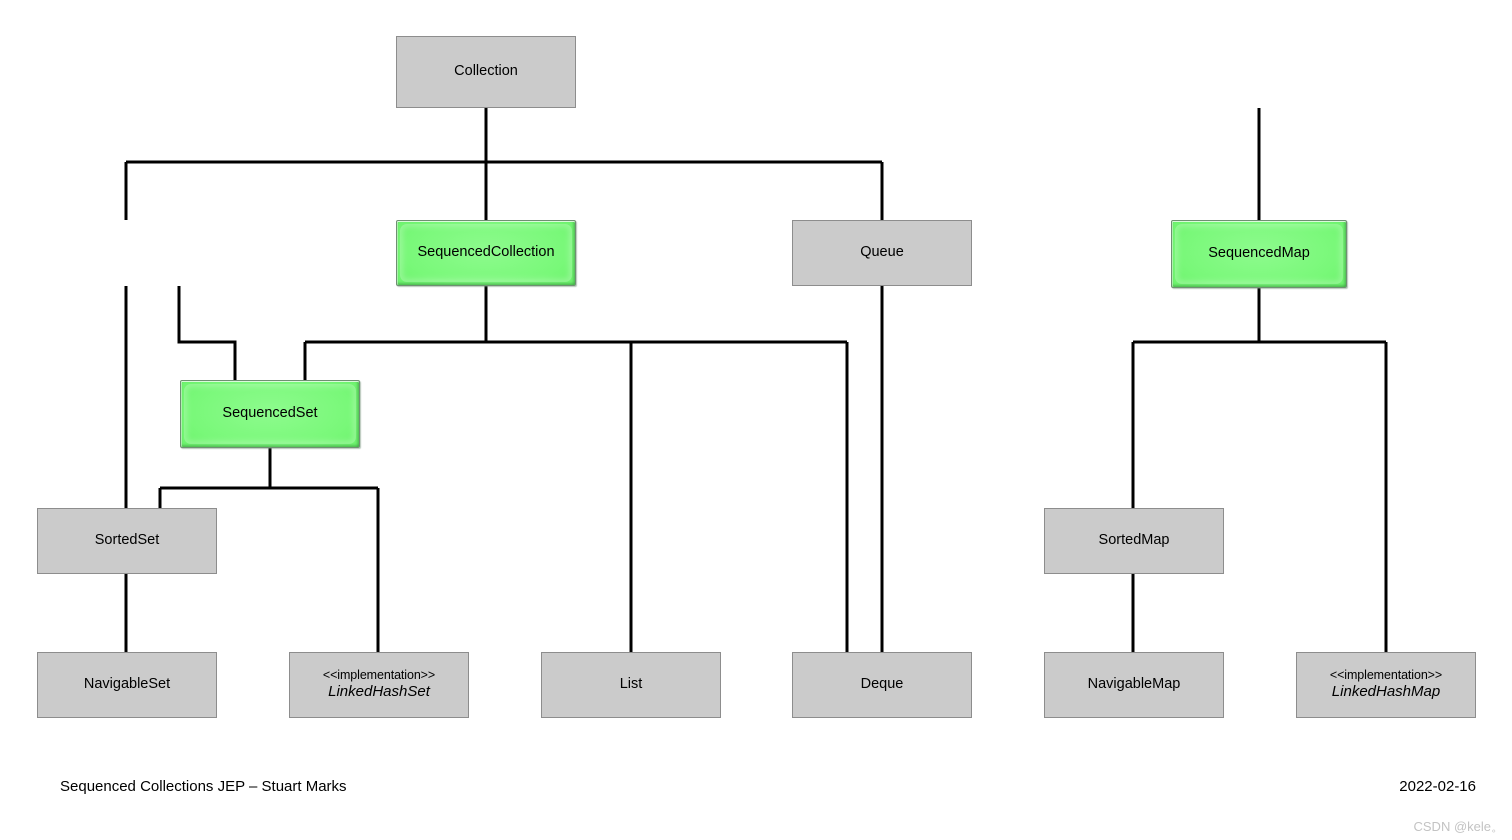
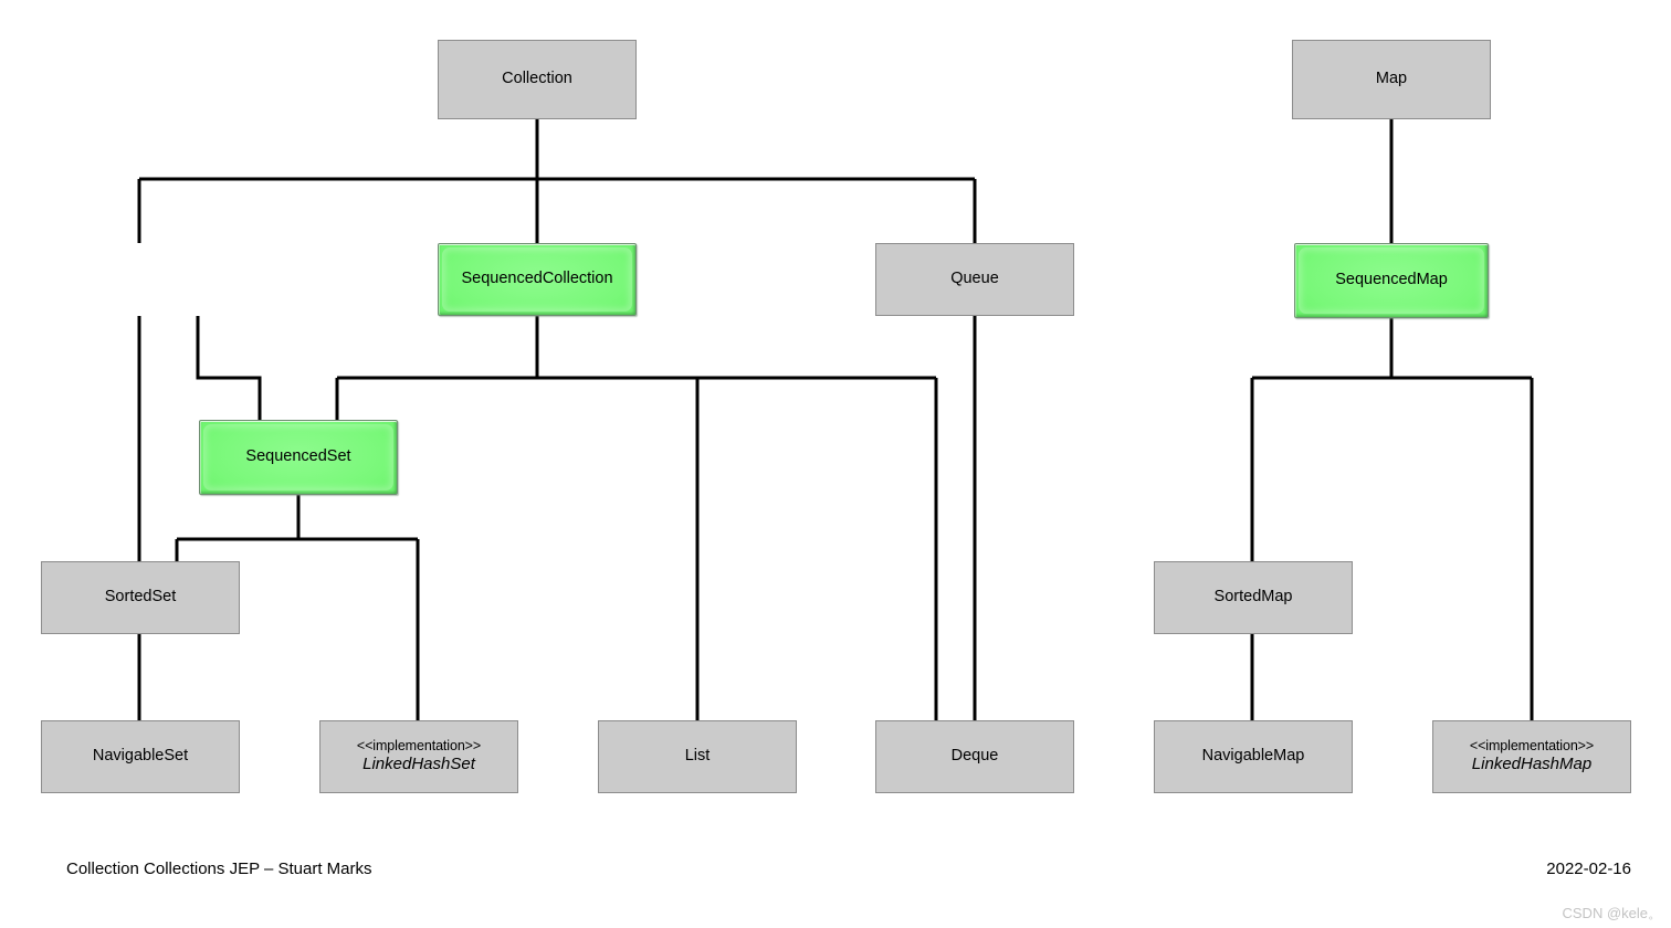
  Collection
+ Map
  SequencedCollection
  Queue
  SequencedMap
  SequencedSet
  SortedSet
  SortedMap
  NavigableSet
  <<implementation>>
  LinkedHashSet
  List
  Deque
  NavigableMap
  <<implementation>>
  LinkedHashMap
- Sequenced Collections JEP – Stuart Marks
+ Collection Collections JEP – Stuart Marks
  2022-02-16
  CSDN @kele。
